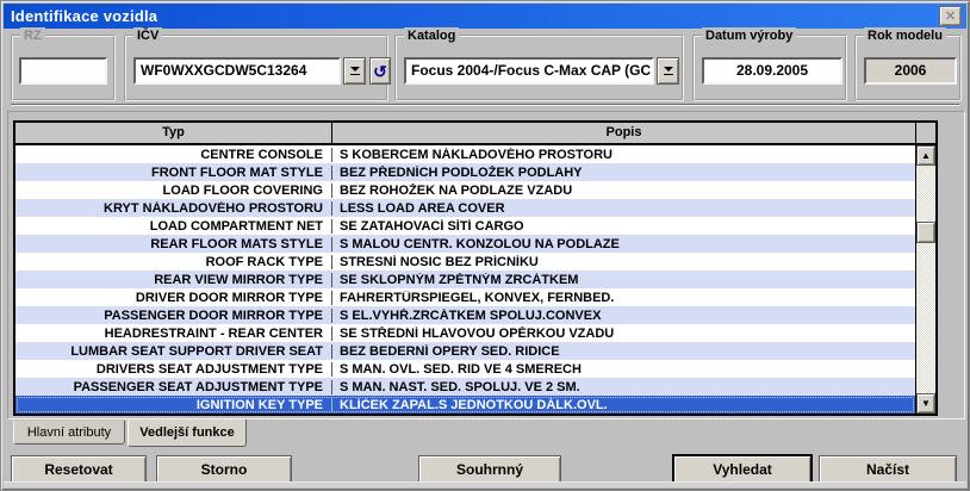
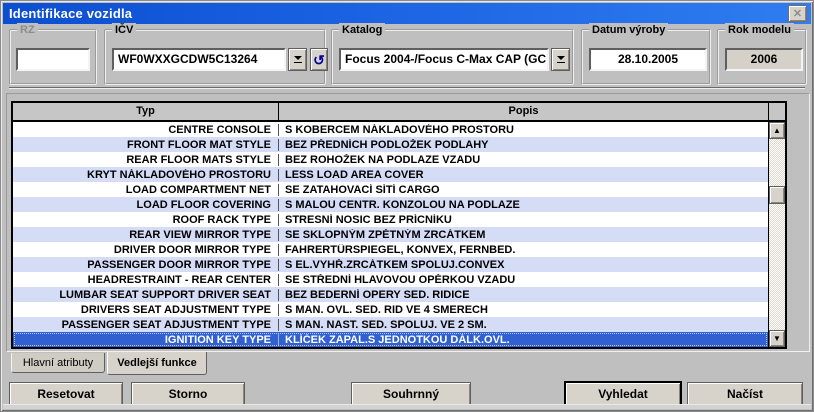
  Identifikace vozidla
  ✕
  RZ
  IČV
  WF0WXXGCDW5C13264
  ↺
  Katalog
  Focus 2004-/Focus C-Max CAP (GC
  Datum výroby
- 28.09.2005
+ 28.10.2005
  Rok modelu
  2006
  Typ
  Popis
  CENTRE CONSOLE
  S KOBERCEM NÁKLADOVÉHO PROSTORU
  FRONT FLOOR MAT STYLE
  BEZ PŘEDNÍCH PODLOŽEK PODLAHY
- LOAD FLOOR COVERING
+ REAR FLOOR MATS STYLE
  BEZ ROHOŽEK NA PODLAZE VZADU
  KRYT NÁKLADOVÉHO PROSTORU
  LESS LOAD AREA COVER
  LOAD COMPARTMENT NET
  SE ZATAHOVACÍ SÍTÍ CARGO
- REAR FLOOR MATS STYLE
+ LOAD FLOOR COVERING
  S MALOU CENTR. KONZOLOU NA PODLAZE
  ROOF RACK TYPE
  STRESNÍ NOSIC BEZ PRÍCNÍKU
  REAR VIEW MIRROR TYPE
  SE SKLOPNÝM ZPĚTNÝM ZRCÁTKEM
  DRIVER DOOR MIRROR TYPE
  FAHRERTÜRSPIEGEL, KONVEX, FERNBED.
  PASSENGER DOOR MIRROR TYPE
  S EL.VYHŘ.ZRCÁTKEM SPOLUJ.CONVEX
  HEADRESTRAINT - REAR CENTER
  SE STŘEDNÍ HLAVOVOU OPĚRKOU VZADU
  LUMBAR SEAT SUPPORT DRIVER SEAT
  BEZ BEDERNÍ OPERY SED. RIDICE
  DRIVERS SEAT ADJUSTMENT TYPE
  S MAN. OVL. SED. RID VE 4 SMERECH
  PASSENGER SEAT ADJUSTMENT TYPE
  S MAN. NAST. SED. SPOLUJ. VE 2 SM.
  IGNITION KEY TYPE
  KLÍČEK ZAPAL.S JEDNOTKOU DÁLK.OVL.
  ▲
  ▼
  Hlavní atributy
  Vedlejší funkce
  Resetovat
  Storno
  Souhrnný
  Vyhledat
  Načíst
